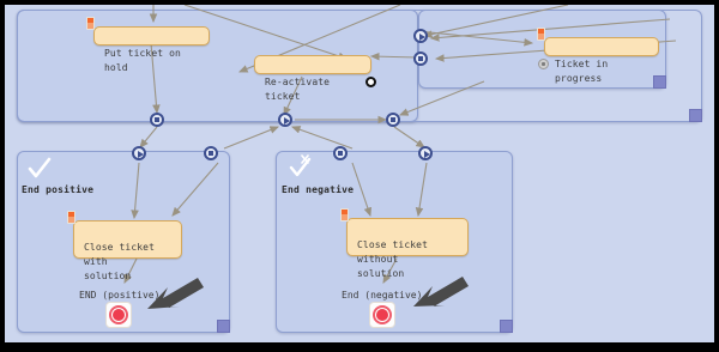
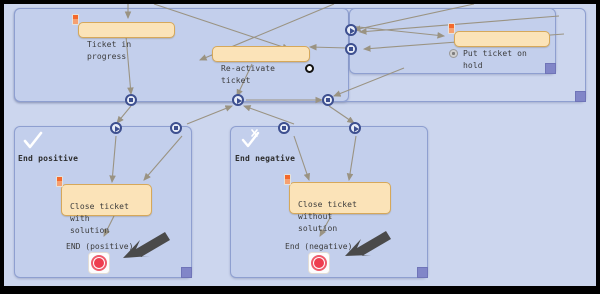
- Put ticket on hold
+ Ticket in progress
  Re-activate ticket
- Ticket in progress
+ Put ticket on hold
  Close ticket with
  solution
  Close ticket without
  solution
  End positive
  End negative
  END (positive)
  End (negative)
